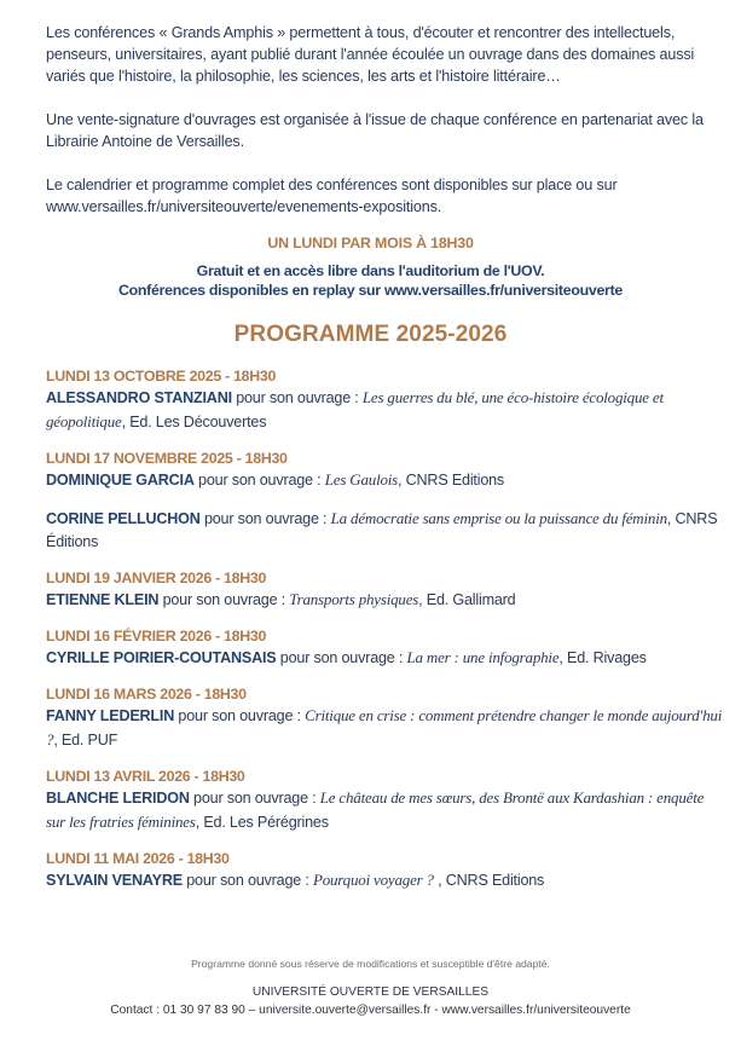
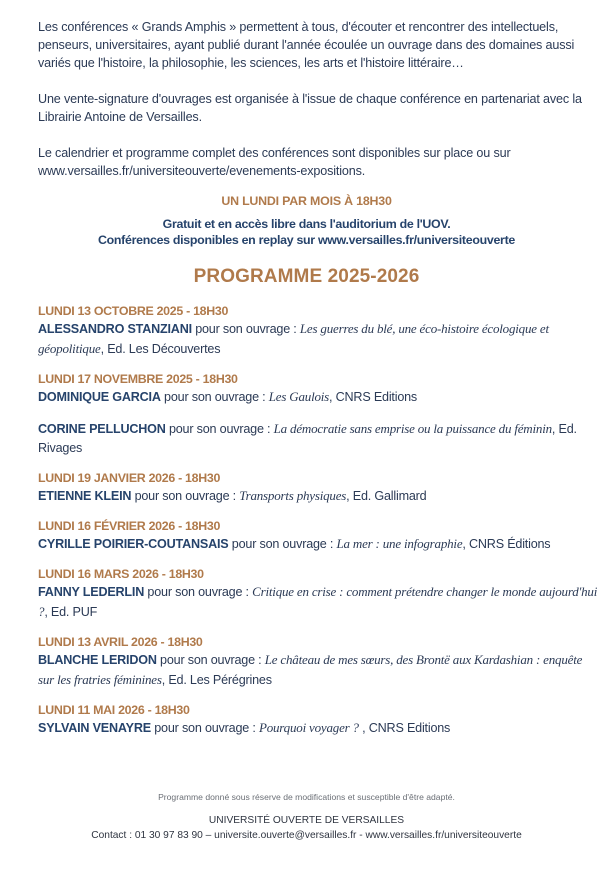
  Les conférences « Grands Amphis » permettent à tous, d'écouter et rencontrer des intellectuels, penseurs, universitaires, ayant publié durant l'année écoulée un ouvrage dans des domaines aussi variés que l'histoire, la philosophie, les sciences, les arts et l'histoire littéraire…
  Une vente-signature d'ouvrages est organisée à l'issue de chaque conférence en partenariat avec la Librairie Antoine de Versailles.
  Le calendrier et programme complet des conférences sont disponibles sur place ou sur www.versailles.fr/universiteouverte/evenements-expositions.
  UN LUNDI PAR MOIS À 18H30
  Gratuit et en accès libre dans l'auditorium de l'UOV.
  Conférences disponibles en replay sur www.versailles.fr/universiteouverte
  PROGRAMME 2025-2026
  LUNDI 13 OCTOBRE 2025 - 18H30
  ALESSANDRO STANZIANI pour son ouvrage : Les guerres du blé, une éco-histoire écologique et géopolitique, Ed. Les Découvertes
  LUNDI 17 NOVEMBRE 2025 - 18H30
  DOMINIQUE GARCIA pour son ouvrage : Les Gaulois, CNRS Editions
- CORINE PELLUCHON pour son ouvrage : La démocratie sans emprise ou la puissance du féminin, CNRS Éditions
+ CORINE PELLUCHON pour son ouvrage : La démocratie sans emprise ou la puissance du féminin, Ed. Rivages
  LUNDI 19 JANVIER 2026 - 18H30
  ETIENNE KLEIN pour son ouvrage : Transports physiques, Ed. Gallimard
  LUNDI 16 FÉVRIER 2026 - 18H30
- CYRILLE POIRIER-COUTANSAIS pour son ouvrage : La mer : une infographie, Ed. Rivages
+ CYRILLE POIRIER-COUTANSAIS pour son ouvrage : La mer : une infographie, CNRS Éditions
  LUNDI 16 MARS 2026 - 18H30
  FANNY LEDERLIN pour son ouvrage : Critique en crise : comment prétendre changer le monde aujourd'hui ?, Ed. PUF
  LUNDI 13 AVRIL 2026 - 18H30
  BLANCHE LERIDON pour son ouvrage : Le château de mes sœurs, des Brontë aux Kardashian : enquête sur les fratries féminines, Ed. Les Pérégrines
  LUNDI 11 MAI 2026 - 18H30
  SYLVAIN VENAYRE pour son ouvrage : Pourquoi voyager ? , CNRS Editions
  Programme donné sous réserve de modifications et susceptible d'être adapté.
  UNIVERSITÉ OUVERTE DE VERSAILLES
  Contact : 01 30 97 83 90 – universite.ouverte@versailles.fr - www.versailles.fr/universiteouverte
